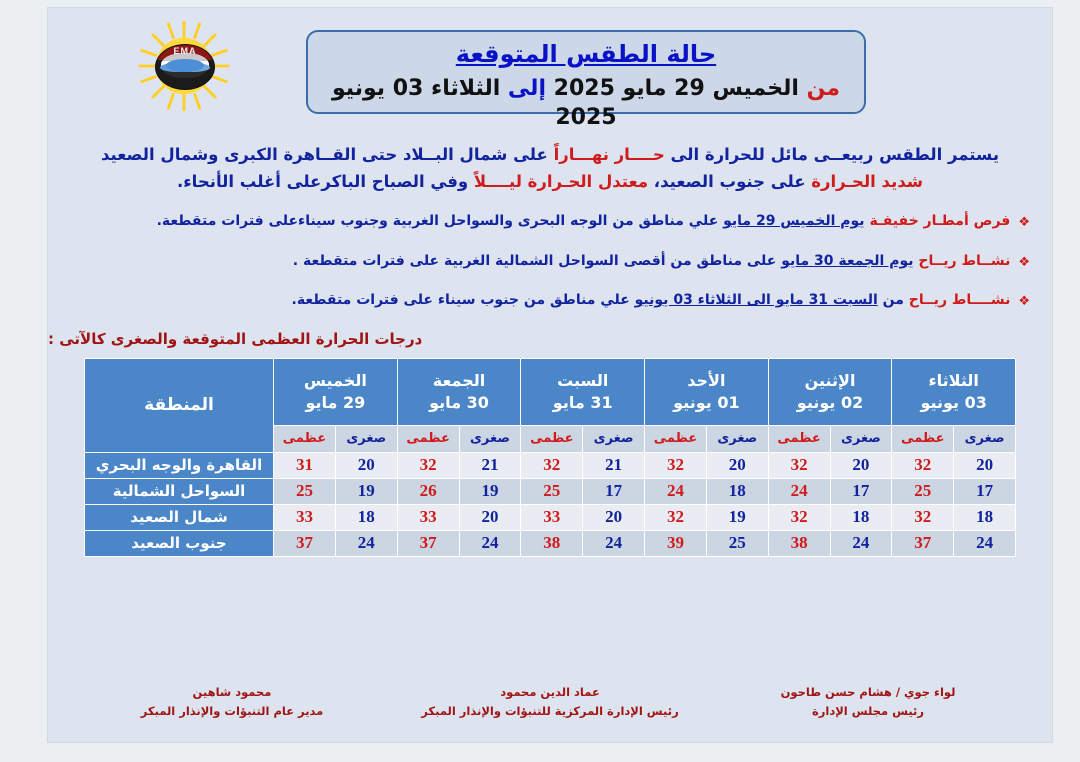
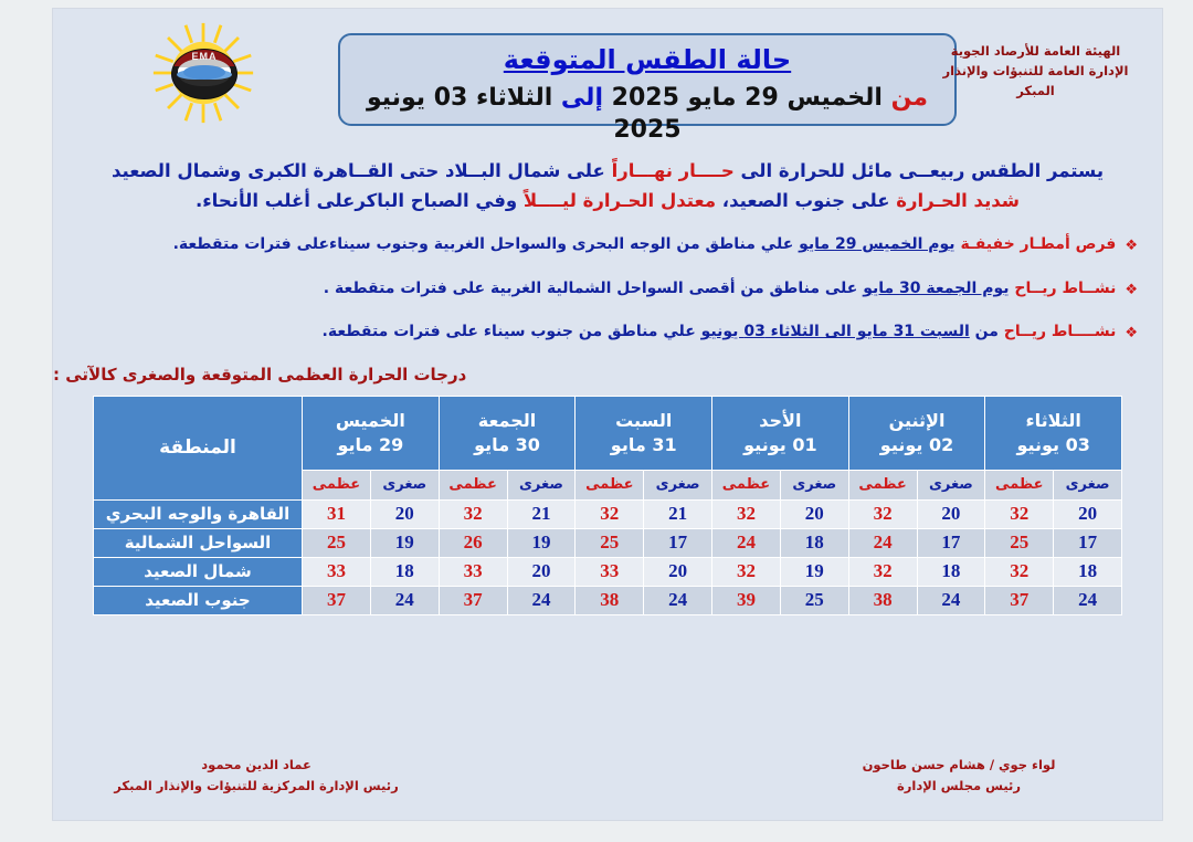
  EMA
  حالة الطقس المتوقعة
  من الخميس 29 مايو 2025 إلى الثلاثاء 03 يونيو 2025
+ الهيئة العامة للأرصاد الجوية
+ الإدارة العامة للتنبؤات والإنذار المبكر
  يستمر الطقس ربيعــى مائل للحرارة الى حــــار نهـــاراً على شمال البــلاد حتى القــاهرة الكبرى وشمال الصعيد شديد الحـرارة على جنوب الصعيد، معتدل الحـرارة ليــــلاً وفي الصباح الباكرعلى أغلب الأنحاء.
  ❖
  فرص أمطـار خفيفـة يوم الخميس 29 مايو علي مناطق من الوجه البحرى والسواحل الغربية وجنوب سيناءعلى فترات متقطعة.
  ❖
  نشــاط ريــاح يوم الجمعة 30 مايو على مناطق من أقصى السواحل الشمالية الغربية على فترات متقطعة .
  ❖
  نشــــاط ريــاح من السبت 31 مايو الى الثلاثاء 03 يونيو علي مناطق من جنوب سيناء على فترات متقطعة.
  درجات الحرارة العظمى المتوقعة والصغرى كالآتى :
  الثلاثاء03 يونيو	الإثنين02 يونيو	الأحد01 يونيو	السبت31 مايو	الجمعة30 مايو	الخميس29 مايو	المنطقة
  صغرى	عظمى	صغرى	عظمى	صغرى	عظمى	صغرى	عظمى	صغرى	عظمى	صغرى	عظمى
  20	32	20	32	20	32	21	32	21	32	20	31	القاهرة والوجه البحري
  17	25	17	24	18	24	17	25	19	26	19	25	السواحل الشمالية
  18	32	18	32	19	32	20	33	20	33	18	33	شمال الصعيد
  24	37	24	38	25	39	24	38	24	37	24	37	جنوب الصعيد
  لواء جوي / هشام حسن طاحون
  رئيس مجلس الإدارة
  عماد الدين محمود
  رئيس الإدارة المركزية للتنبؤات والإنذار المبكر
- محمود شاهين
- مدير عام التنبؤات والإنذار المبكر
